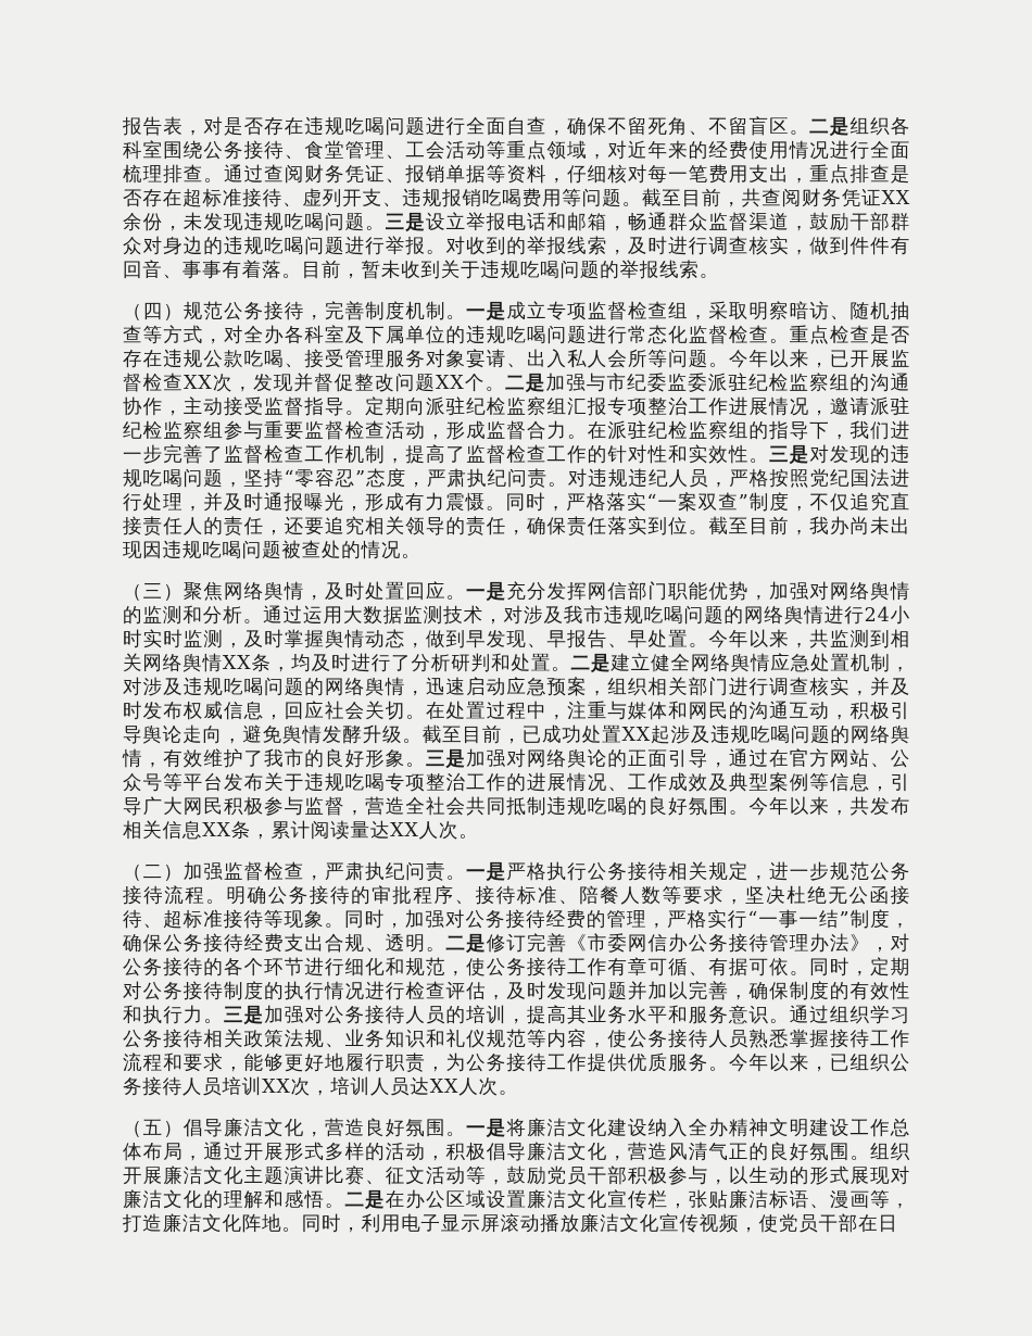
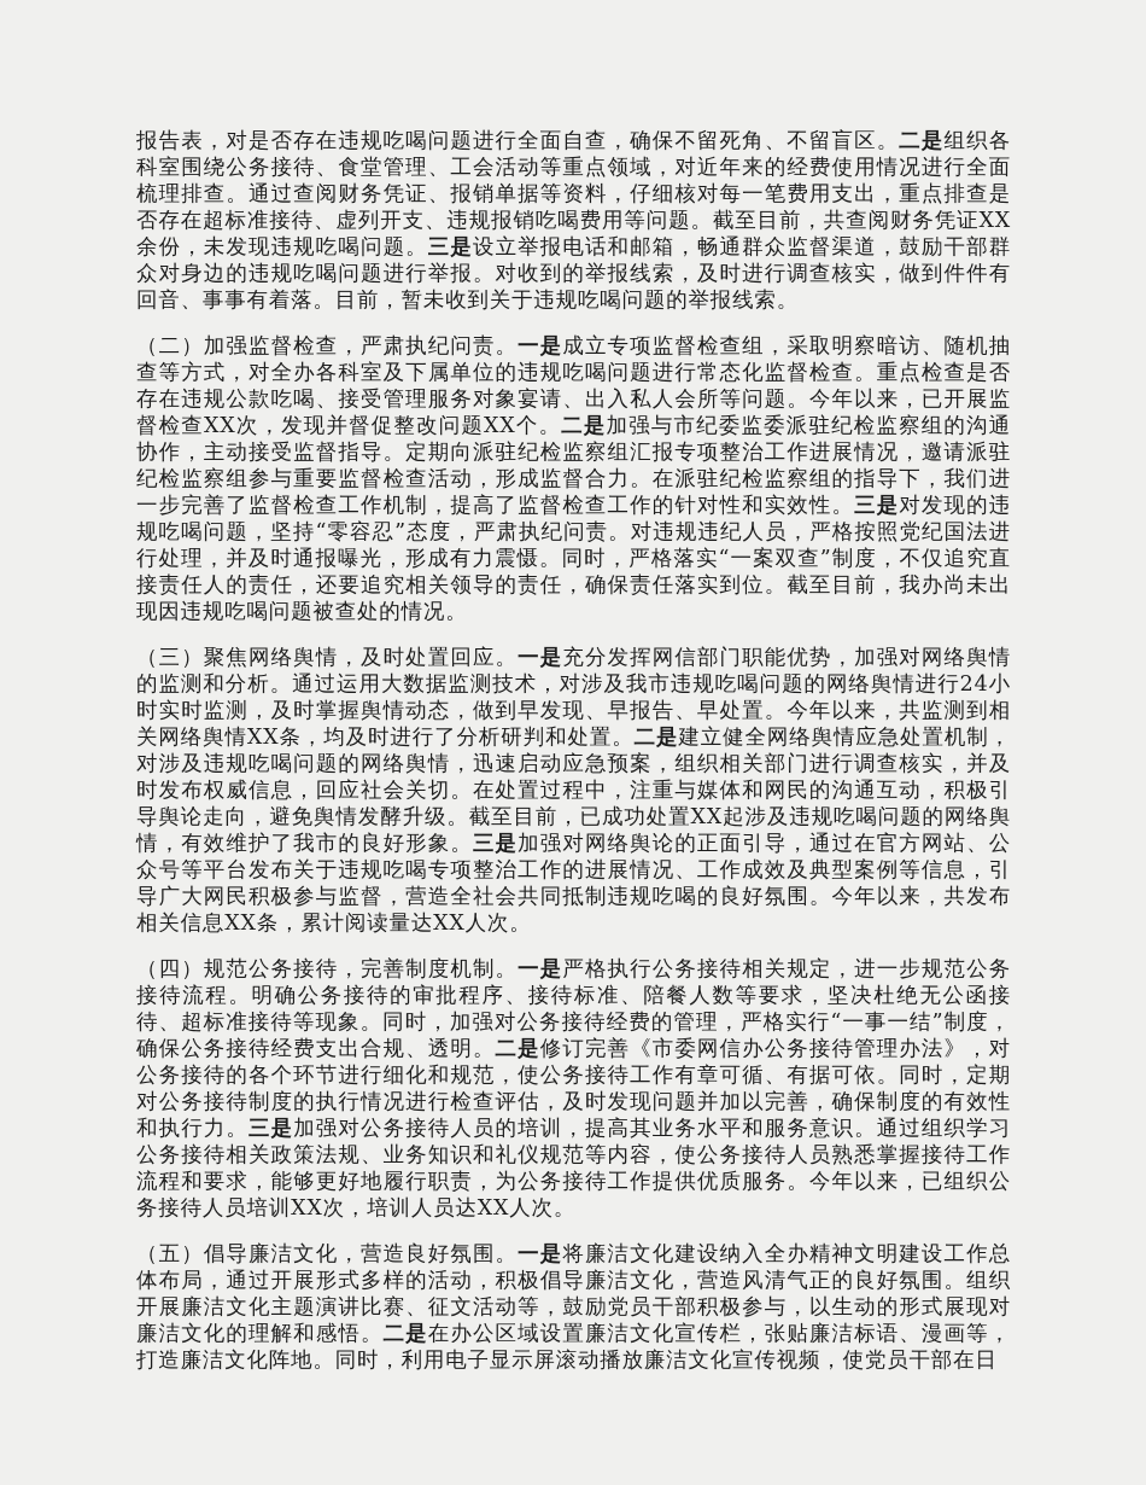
  报告表，对是否存在违规吃喝问题进行全面自查，确保不留死角、不留盲区。二是组织各科室围绕公务接待、食堂管理、工会活动等重点领域，对近年来的经费使用情况进行全面梳理排查。通过查阅财务凭证、报销单据等资料，仔细核对每一笔费用支出，重点排查是否存在超标准接待、虚列开支、违规报销吃喝费用等问题。截至目前，共查阅财务凭证XX余份，未发现违规吃喝问题。三是设立举报电话和邮箱，畅通群众监督渠道，鼓励干部群众对身边的违规吃喝问题进行举报。对收到的举报线索，及时进行调查核实，做到件件有回音、事事有着落。目前，暂未收到关于违规吃喝问题的举报线索。
- （四）规范公务接待，完善制度机制。一是成立专项监督检查组，采取明察暗访、随机抽查等方式，对全办各科室及下属单位的违规吃喝问题进行常态化监督检查。重点检查是否存在违规公款吃喝、接受管理服务对象宴请、出入私人会所等问题。今年以来，已开展监督检查XX次，发现并督促整改问题XX个。二是加强与市纪委监委派驻纪检监察组的沟通协作，主动接受监督指导。定期向派驻纪检监察组汇报专项整治工作进展情况，邀请派驻纪检监察组参与重要监督检查活动，形成监督合力。在派驻纪检监察组的指导下，我们进一步完善了监督检查工作机制，提高了监督检查工作的针对性和实效性。三是对发现的违规吃喝问题，坚持“零容忍”态度，严肃执纪问责。对违规违纪人员，严格按照党纪国法进行处理，并及时通报曝光，形成有力震慑。同时，严格落实“一案双查”制度，不仅追究直接责任人的责任，还要追究相关领导的责任，确保责任落实到位。截至目前，我办尚未出现因违规吃喝问题被查处的情况。
+ （二）加强监督检查，严肃执纪问责。一是成立专项监督检查组，采取明察暗访、随机抽查等方式，对全办各科室及下属单位的违规吃喝问题进行常态化监督检查。重点检查是否存在违规公款吃喝、接受管理服务对象宴请、出入私人会所等问题。今年以来，已开展监督检查XX次，发现并督促整改问题XX个。二是加强与市纪委监委派驻纪检监察组的沟通协作，主动接受监督指导。定期向派驻纪检监察组汇报专项整治工作进展情况，邀请派驻纪检监察组参与重要监督检查活动，形成监督合力。在派驻纪检监察组的指导下，我们进一步完善了监督检查工作机制，提高了监督检查工作的针对性和实效性。三是对发现的违规吃喝问题，坚持“零容忍”态度，严肃执纪问责。对违规违纪人员，严格按照党纪国法进行处理，并及时通报曝光，形成有力震慑。同时，严格落实“一案双查”制度，不仅追究直接责任人的责任，还要追究相关领导的责任，确保责任落实到位。截至目前，我办尚未出现因违规吃喝问题被查处的情况。
  （三）聚焦网络舆情，及时处置回应。一是充分发挥网信部门职能优势，加强对网络舆情的监测和分析。通过运用大数据监测技术，对涉及我市违规吃喝问题的网络舆情进行24小时实时监测，及时掌握舆情动态，做到早发现、早报告、早处置。今年以来，共监测到相关网络舆情XX条，均及时进行了分析研判和处置。二是建立健全网络舆情应急处置机制，对涉及违规吃喝问题的网络舆情，迅速启动应急预案，组织相关部门进行调查核实，并及时发布权威信息，回应社会关切。在处置过程中，注重与媒体和网民的沟通互动，积极引导舆论走向，避免舆情发酵升级。截至目前，已成功处置XX起涉及违规吃喝问题的网络舆情，有效维护了我市的良好形象。三是加强对网络舆论的正面引导，通过在官方网站、公众号等平台发布关于违规吃喝专项整治工作的进展情况、工作成效及典型案例等信息，引导广大网民积极参与监督，营造全社会共同抵制违规吃喝的良好氛围。今年以来，共发布相关信息XX条，累计阅读量达XX人次。
- （二）加强监督检查，严肃执纪问责。一是严格执行公务接待相关规定，进一步规范公务接待流程。明确公务接待的审批程序、接待标准、陪餐人数等要求，坚决杜绝无公函接待、超标准接待等现象。同时，加强对公务接待经费的管理，严格实行“一事一结”制度，确保公务接待经费支出合规、透明。二是修订完善《市委网信办公务接待管理办法》，对公务接待的各个环节进行细化和规范，使公务接待工作有章可循、有据可依。同时，定期对公务接待制度的执行情况进行检查评估，及时发现问题并加以完善，确保制度的有效性和执行力。三是加强对公务接待人员的培训，提高其业务水平和服务意识。通过组织学习公务接待相关政策法规、业务知识和礼仪规范等内容，使公务接待人员熟悉掌握接待工作流程和要求，能够更好地履行职责，为公务接待工作提供优质服务。今年以来，已组织公务接待人员培训XX次，培训人员达XX人次。
+ （四）规范公务接待，完善制度机制。一是严格执行公务接待相关规定，进一步规范公务接待流程。明确公务接待的审批程序、接待标准、陪餐人数等要求，坚决杜绝无公函接待、超标准接待等现象。同时，加强对公务接待经费的管理，严格实行“一事一结”制度，确保公务接待经费支出合规、透明。二是修订完善《市委网信办公务接待管理办法》，对公务接待的各个环节进行细化和规范，使公务接待工作有章可循、有据可依。同时，定期对公务接待制度的执行情况进行检查评估，及时发现问题并加以完善，确保制度的有效性和执行力。三是加强对公务接待人员的培训，提高其业务水平和服务意识。通过组织学习公务接待相关政策法规、业务知识和礼仪规范等内容，使公务接待人员熟悉掌握接待工作流程和要求，能够更好地履行职责，为公务接待工作提供优质服务。今年以来，已组织公务接待人员培训XX次，培训人员达XX人次。
  （五）倡导廉洁文化，营造良好氛围。一是将廉洁文化建设纳入全办精神文明建设工作总体布局，通过开展形式多样的活动，积极倡导廉洁文化，营造风清气正的良好氛围。组织开展廉洁文化主题演讲比赛、征文活动等，鼓励党员干部积极参与，以生动的形式展现对廉洁文化的理解和感悟。二是在办公区域设置廉洁文化宣传栏，张贴廉洁标语、漫画等，打造廉洁文化阵地。同时，利用电子显示屏滚动播放廉洁文化宣传视频，使党员干部在日
